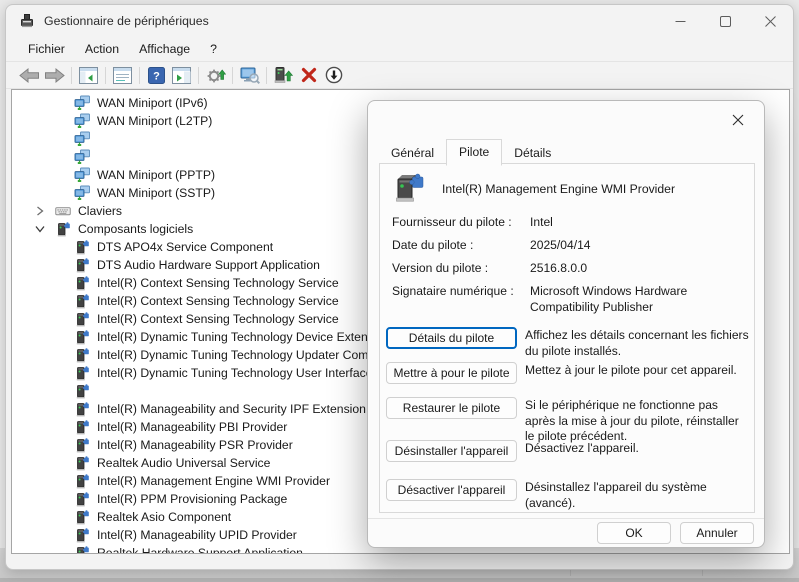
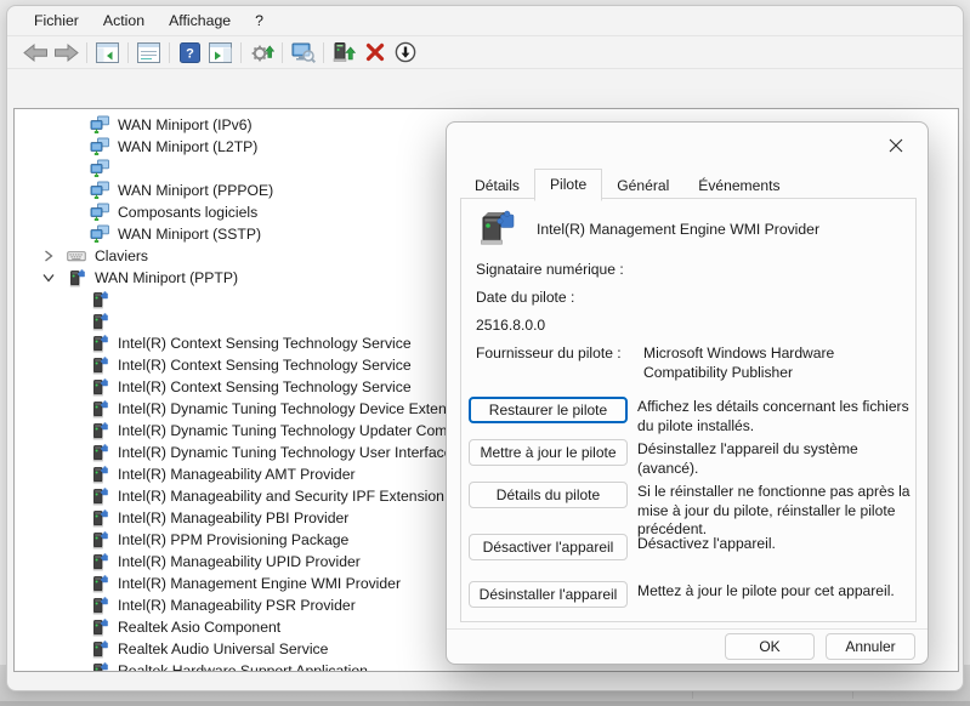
- Gestionnaire de périphériques
  Fichier
  Action
  Affichage
  ?
  ?
  WAN Miniport (IPv6)
  WAN Miniport (L2TP)
+ WAN Miniport (PPPOE)
- WAN Miniport (PPTP)
+ Composants logiciels
  WAN Miniport (SSTP)
  Claviers
- Composants logiciels
+ WAN Miniport (PPTP)
- DTS APO4x Service Component
- DTS Audio Hardware Support Application
  Intel(R) Context Sensing Technology Service
  Intel(R) Context Sensing Technology Service
  Intel(R) Context Sensing Technology Service
  Intel(R) Dynamic Tuning Technology Device Exten
  Intel(R) Dynamic Tuning Technology Updater Com
  Intel(R) Dynamic Tuning Technology User Interfac
+ Intel(R) Manageability AMT Provider
  Intel(R) Manageability and Security IPF Extension
  Intel(R) Manageability PBI Provider
- Intel(R) Manageability PSR Provider
+ Intel(R) PPM Provisioning Package
- Realtek Audio Universal Service
+ Intel(R) Manageability UPID Provider
  Intel(R) Management Engine WMI Provider
- Intel(R) PPM Provisioning Package
+ Intel(R) Manageability PSR Provider
  Realtek Asio Component
- Intel(R) Manageability UPID Provider
+ Realtek Audio Universal Service
- Général
+ Détails
  Pilote
- Détails
+ Général
+ Événements
  Intel(R) Management Engine WMI Provider
- Fournisseur du pilote :
+ Signataire numérique :
- Intel
  Date du pilote :
- 2025/04/14
- Version du pilote :
  2516.8.0.0
- Signataire numérique :
+ Fournisseur du pilote :
  Microsoft Windows Hardware Compatibility Publisher
- Détails du pilote
+ Restaurer le pilote
  Affichez les détails concernant les fichiers du pilote installés.
- Mettre à pour le pilote
+ Mettre à jour le pilote
- Mettez à jour le pilote pour cet appareil.
+ Désinstallez l'appareil du système (avancé).
- Restaurer le pilote
+ Détails du pilote
- Si le périphérique ne fonctionne pas après la mise à jour du pilote, réinstaller le pilote précédent.
+ Si le réinstaller ne fonctionne pas après la mise à jour du pilote, réinstaller le pilote précédent.
- Désinstaller l'appareil
+ Désactiver l'appareil
  Désactivez l'appareil.
- Désactiver l'appareil
+ Désinstaller l'appareil
- Désinstallez l'appareil du système (avancé).
+ Mettez à jour le pilote pour cet appareil.
  OK
  Annuler
